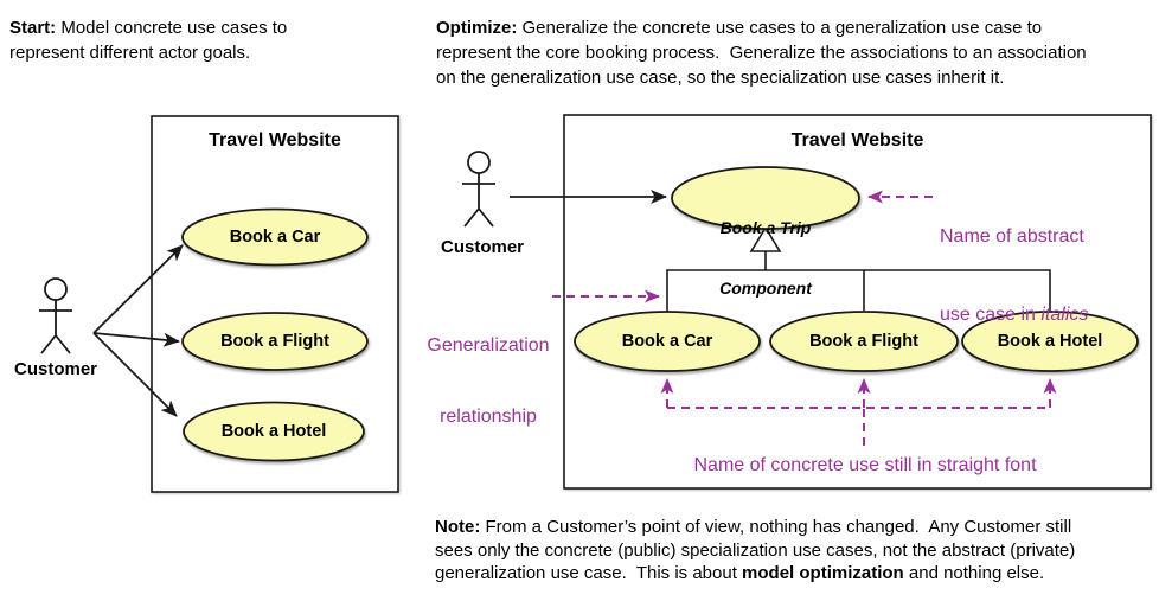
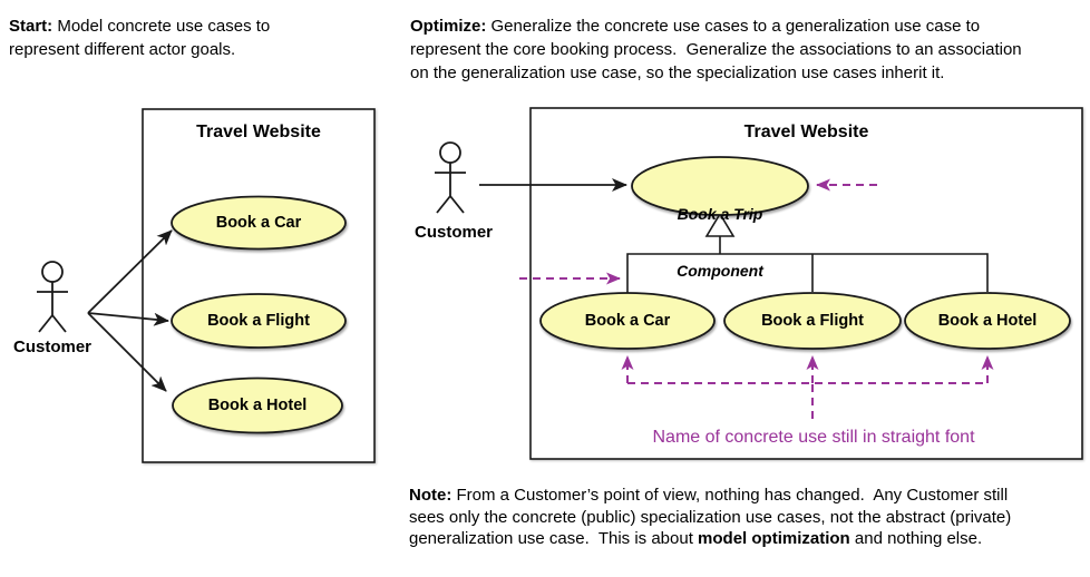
  Start: Model concrete use cases to
  represent different actor goals.
  Optimize: Generalize the concrete use cases to a generalization use case to
  represent the core booking process. Generalize the associations to an association
  on the generalization use case, so the specialization use cases inherit it.
  Travel Website
  Travel Website
  Customer
  Customer
  Book a Car
  Book a Flight
  Book a Hotel
  Book a Trip
  Component
  Book a Car
  Book a Flight
  Book a Hotel
- Name of abstract
- use case in italics
- Generalization
- relationship
  Name of concrete use still in straight font
  Note: From a Customer’s point of view, nothing has changed. Any Customer still
  sees only the concrete (public) specialization use cases, not the abstract (private)
  generalization use case. This is about model optimization and nothing else.
